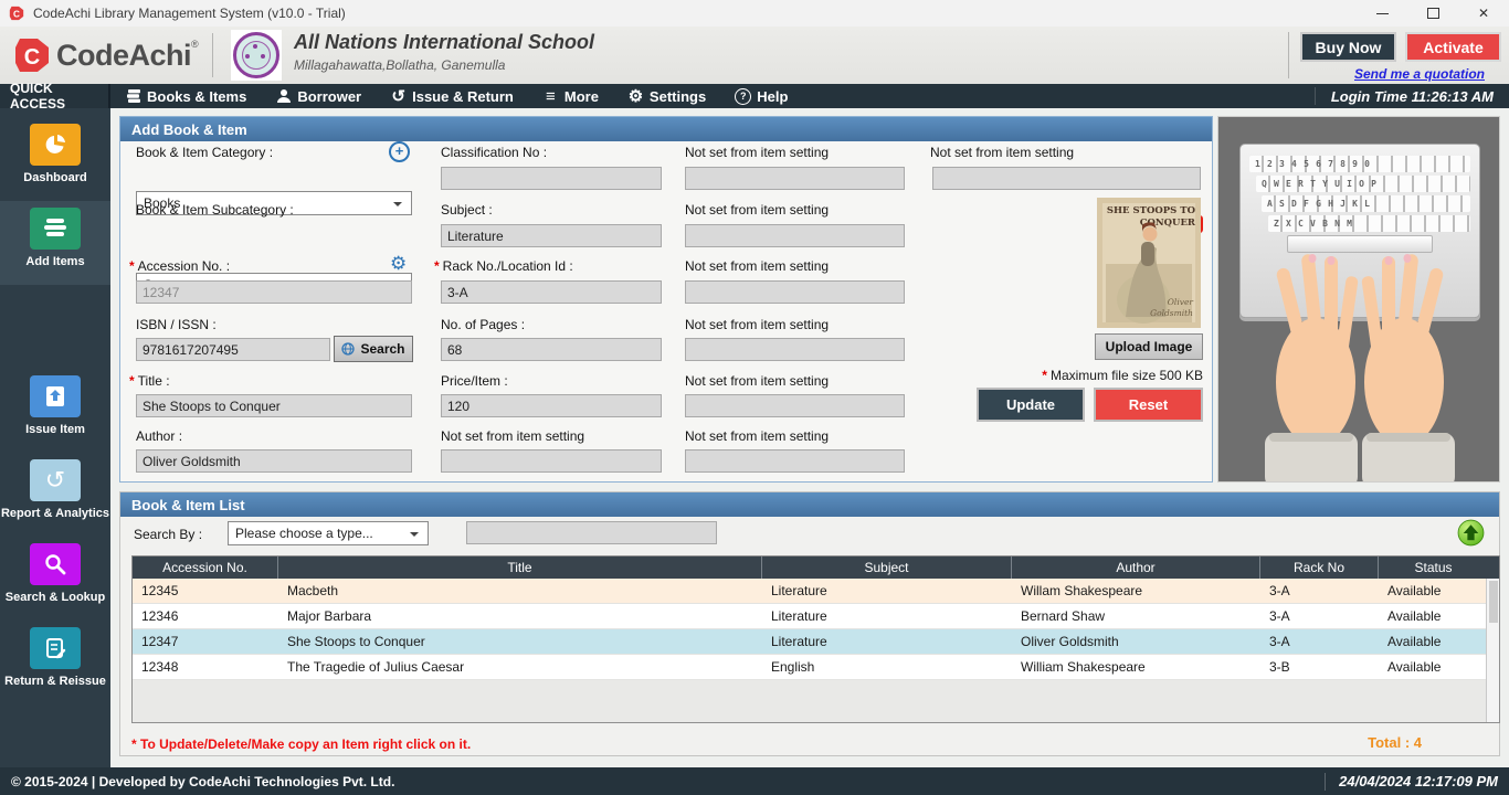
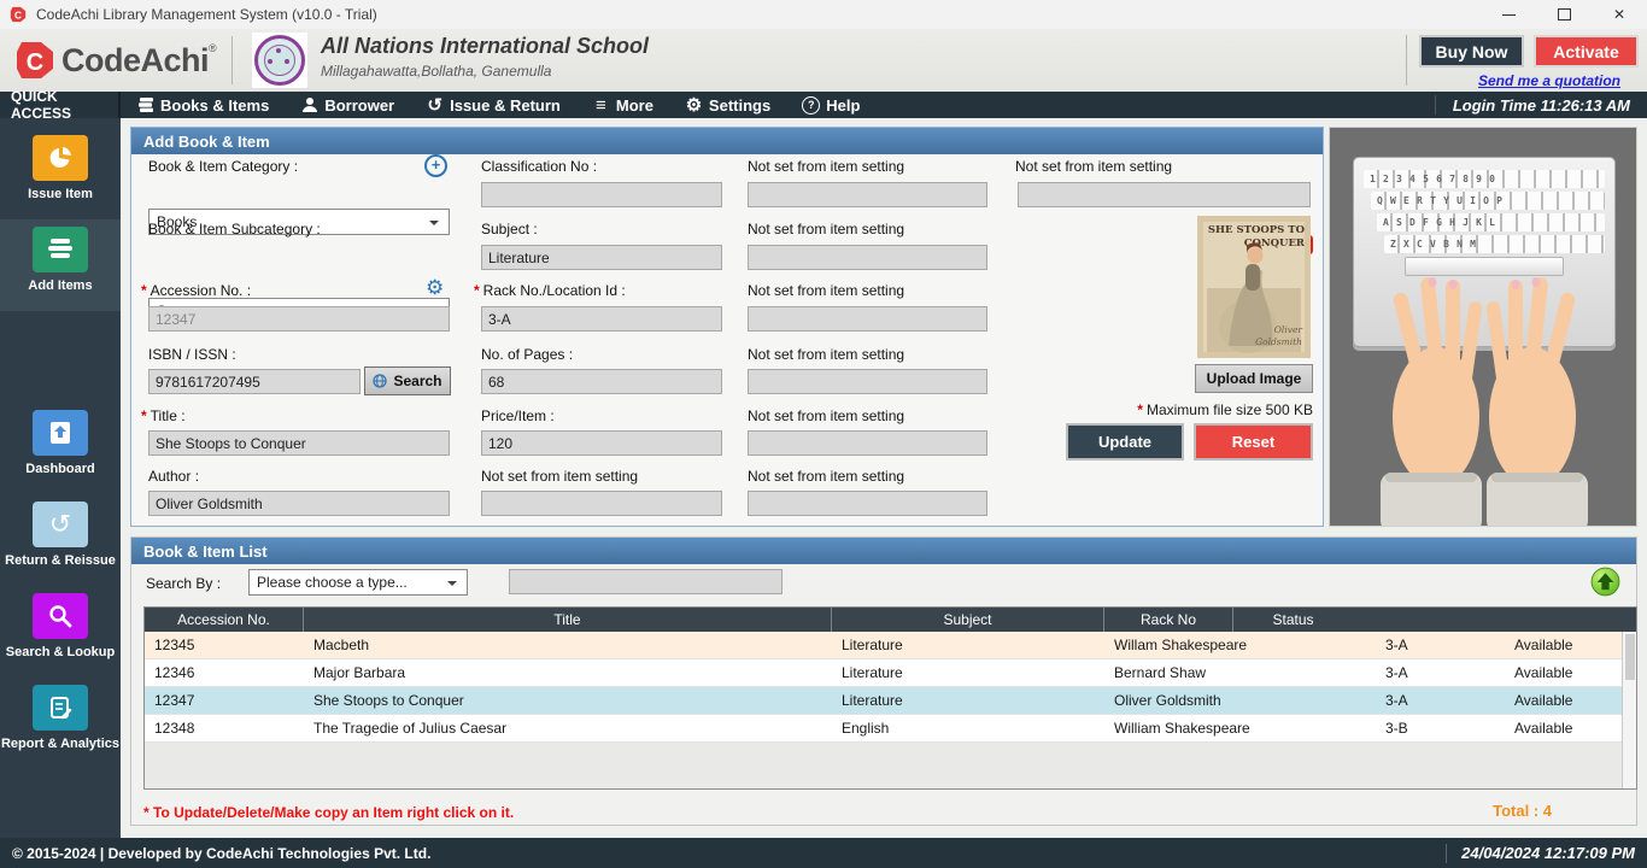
  C
  CodeAchi Library Management System (v10.0 - Trial)
  ✕
  C
  CodeAchi
  ®
  All Nations International School
  Millagahawatta,Bollatha, Ganemulla
  Buy Now
  Activate
  Send me a quotation
  QUICK ACCESS
  Books & Items
  Borrower
  ↺
  Issue & Return
  ≡
  More
  ⚙
  Settings
  ?
  Help
  Login Time 11:26:13 AM
- Dashboard
+ Issue Item
  Add Items
- Issue Item
+ Dashboard
  ↺
- Report & Analytics
+ Return & Reissue
  Search & Lookup
- Return & Reissue
+ Report & Analytics
  Add Book & Item
  Book & Item Category :
  +
  Books
  Book & Item Subcategory :
  * Accession No. :
  ⚙
  12347
  ISBN / ISSN :
  9781617207495
  Search
  * Title :
  She Stoops to Conquer
  Author :
  Oliver Goldsmith
  Classification No :
  Subject :
  Literature
  * Rack No./Location Id :
  3-A
  No. of Pages :
  68
  Price/Item :
  120
  Not set from item setting
  Not set from item setting
  Not set from item setting
  Not set from item setting
  Not set from item setting
  Not set from item setting
  Not set from item setting
  Not set from item setting
  SHE STOOPS TO
  CNQUER
  Oliver
  Goldsmith
  Upload Image
  * Maximum file size 500 KB
  Update
  Reset
  1234567890
  QWERTYUIOP
  ASDFGHJKL
  ZXCVBNM
  Book & Item List
  Search By :
  Please choose a type...
  Accession No.
  Title
  Subject
- Author
  Rack No
  Status
  12345
  Macbeth
  Literature
  Willam Shakespeare
  3-A
  Available
  12346
  Major Barbara
  Literature
  Bernard Shaw
  3-A
  Available
  12347
  She Stoops to Conquer
  Literature
  Oliver Goldsmith
  3-A
  Available
  12348
  The Tragedie of Julius Caesar
  English
  William Shakespeare
  3-B
  Available
  * To Update/Delete/Make copy an Item right click on it.
  Total : 4
  © 2015-2024 | Developed by CodeAchi Technologies Pvt. Ltd.
  24/04/2024 12:17:09 PM
